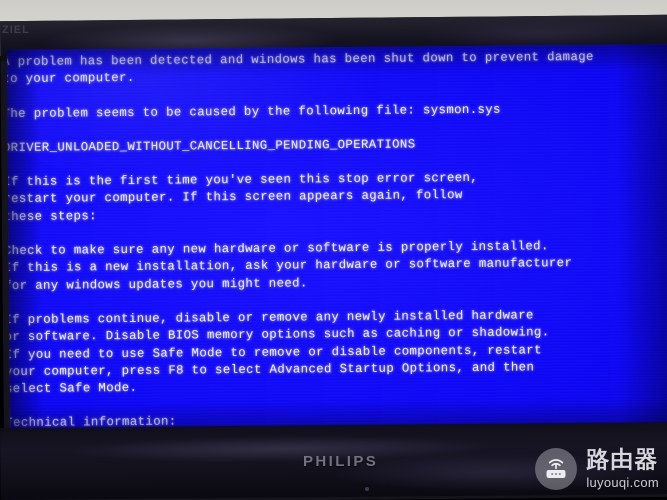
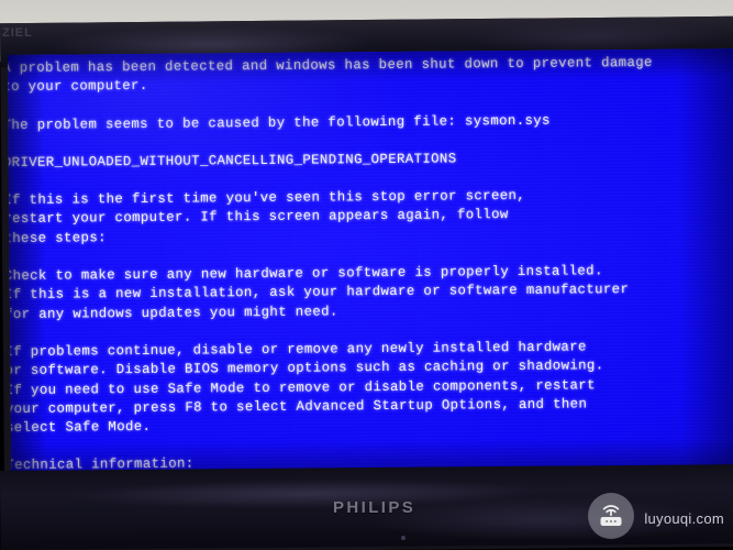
  ZIEL
  PHILIPS
- 路由器
  luyouqi.com
